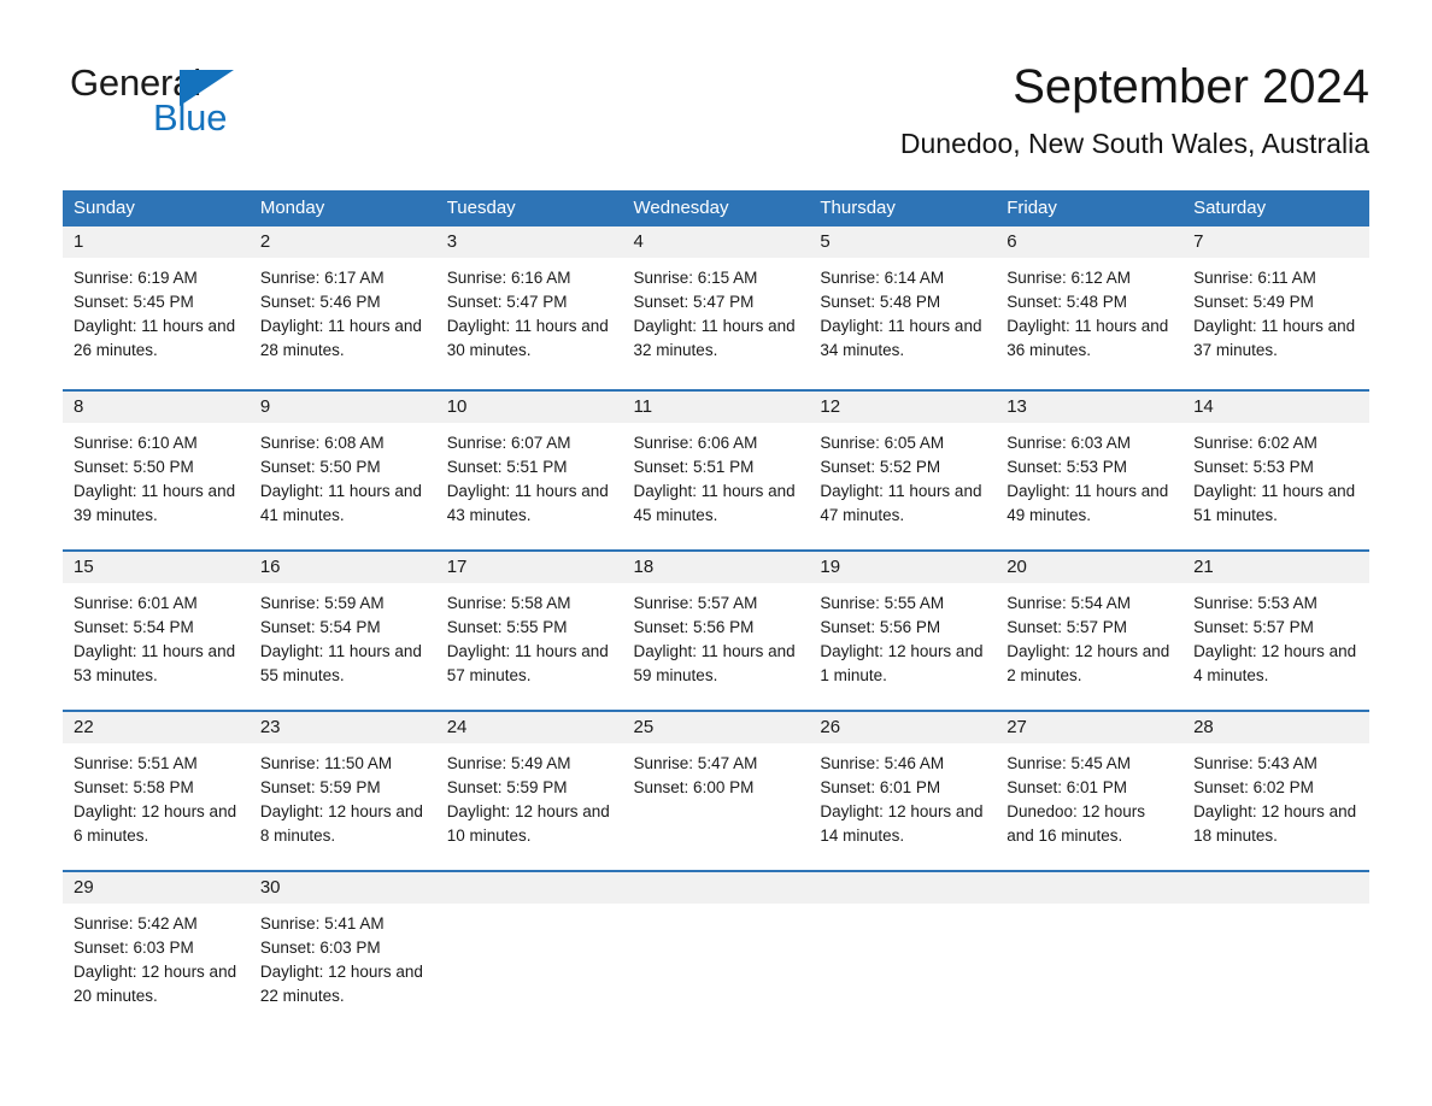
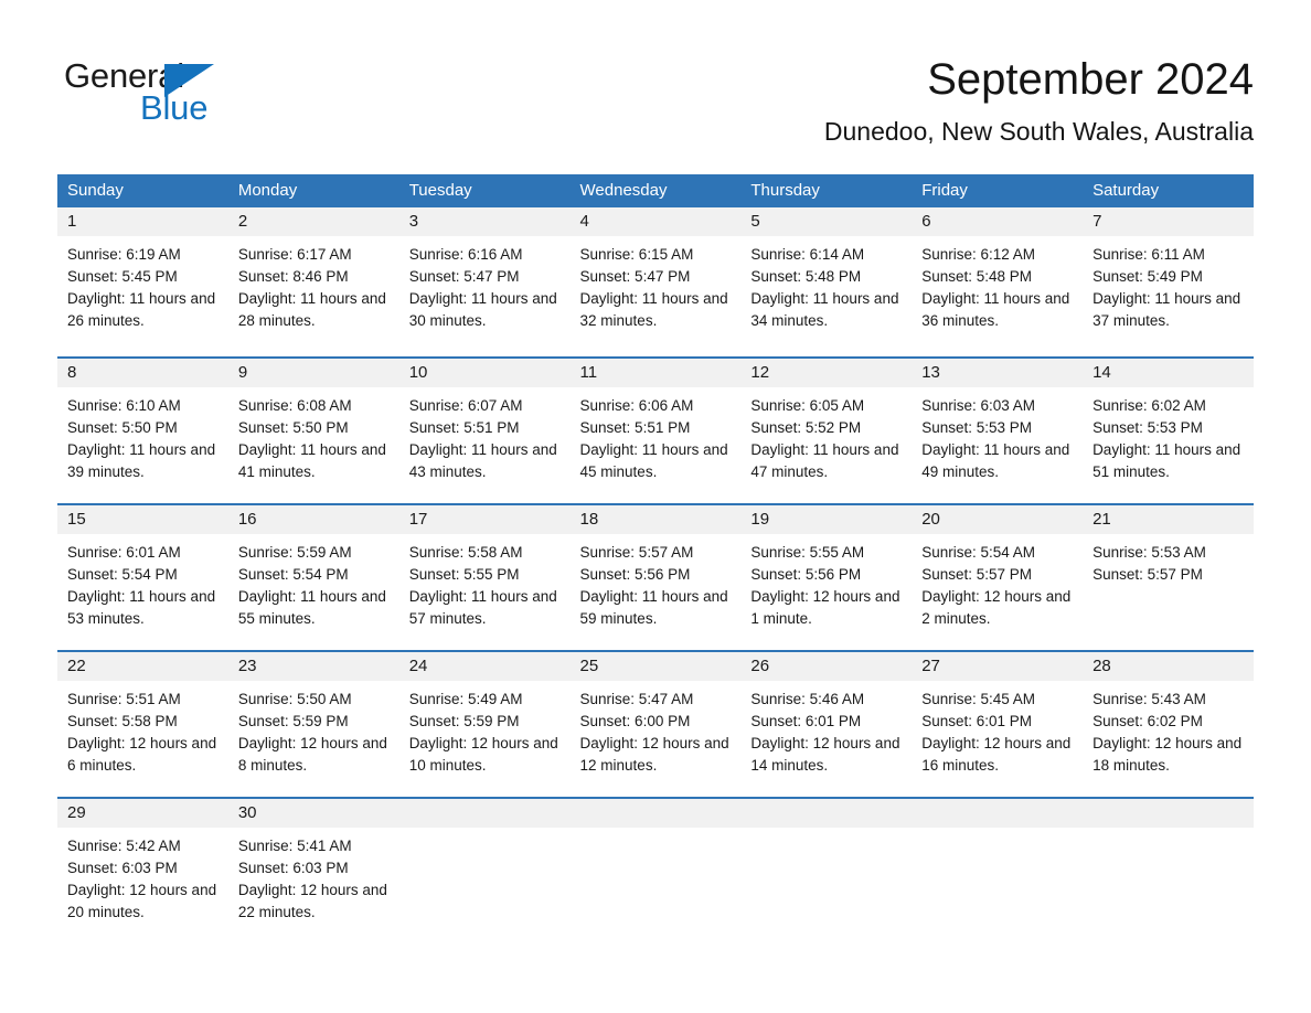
  General
  Blue
  September 2024
  Dunedoo, New South Wales, Australia
  Sunday
  Monday
  Tuesday
  Wednesday
  Thursday
  Friday
  Saturday
  1
  Sunrise: 6:19 AM
  Sunset: 5:45 PM
  Daylight: 11 hours and 26 minutes.
  2
  Sunrise: 6:17 AM
- Sunset: 5:46 PM
+ Sunset: 8:46 PM
  Daylight: 11 hours and 28 minutes.
  3
  Sunrise: 6:16 AM
  Sunset: 5:47 PM
  Daylight: 11 hours and 30 minutes.
  4
  Sunrise: 6:15 AM
  Sunset: 5:47 PM
  Daylight: 11 hours and 32 minutes.
  5
  Sunrise: 6:14 AM
  Sunset: 5:48 PM
  Daylight: 11 hours and 34 minutes.
  6
  Sunrise: 6:12 AM
  Sunset: 5:48 PM
  Daylight: 11 hours and 36 minutes.
  7
  Sunrise: 6:11 AM
  Sunset: 5:49 PM
  Daylight: 11 hours and 37 minutes.
  8
  Sunrise: 6:10 AM
  Sunset: 5:50 PM
  Daylight: 11 hours and 39 minutes.
  9
  Sunrise: 6:08 AM
  Sunset: 5:50 PM
  Daylight: 11 hours and 41 minutes.
  10
  Sunrise: 6:07 AM
  Sunset: 5:51 PM
  Daylight: 11 hours and 43 minutes.
  11
  Sunrise: 6:06 AM
  Sunset: 5:51 PM
  Daylight: 11 hours and 45 minutes.
  12
  Sunrise: 6:05 AM
  Sunset: 5:52 PM
  Daylight: 11 hours and 47 minutes.
  13
  Sunrise: 6:03 AM
  Sunset: 5:53 PM
  Daylight: 11 hours and 49 minutes.
  14
  Sunrise: 6:02 AM
  Sunset: 5:53 PM
  Daylight: 11 hours and 51 minutes.
  15
  Sunrise: 6:01 AM
  Sunset: 5:54 PM
  Daylight: 11 hours and 53 minutes.
  16
  Sunrise: 5:59 AM
  Sunset: 5:54 PM
  Daylight: 11 hours and 55 minutes.
  17
  Sunrise: 5:58 AM
  Sunset: 5:55 PM
  Daylight: 11 hours and 57 minutes.
  18
  Sunrise: 5:57 AM
  Sunset: 5:56 PM
  Daylight: 11 hours and 59 minutes.
  19
  Sunrise: 5:55 AM
  Sunset: 5:56 PM
  Daylight: 12 hours and 1 minute.
  20
  Sunrise: 5:54 AM
  Sunset: 5:57 PM
  Daylight: 12 hours and 2 minutes.
  21
  Sunrise: 5:53 AM
  Sunset: 5:57 PM
- Daylight: 12 hours and 4 minutes.
  22
  Sunrise: 5:51 AM
  Sunset: 5:58 PM
  Daylight: 12 hours and 6 minutes.
  23
- Sunrise: 11:50 AM
+ Sunrise: 5:50 AM
  Sunset: 5:59 PM
  Daylight: 12 hours and 8 minutes.
  24
  Sunrise: 5:49 AM
  Sunset: 5:59 PM
  Daylight: 12 hours and 10 minutes.
  25
  Sunrise: 5:47 AM
  Sunset: 6:00 PM
+ Daylight: 12 hours and 12 minutes.
  26
  Sunrise: 5:46 AM
  Sunset: 6:01 PM
  Daylight: 12 hours and 14 minutes.
  27
  Sunrise: 5:45 AM
  Sunset: 6:01 PM
- Dunedoo: 12 hours and 16 minutes.
+ Daylight: 12 hours and 16 minutes.
  28
  Sunrise: 5:43 AM
  Sunset: 6:02 PM
  Daylight: 12 hours and 18 minutes.
  29
  Sunrise: 5:42 AM
  Sunset: 6:03 PM
  Daylight: 12 hours and 20 minutes.
  30
  Sunrise: 5:41 AM
  Sunset: 6:03 PM
  Daylight: 12 hours and 22 minutes.
